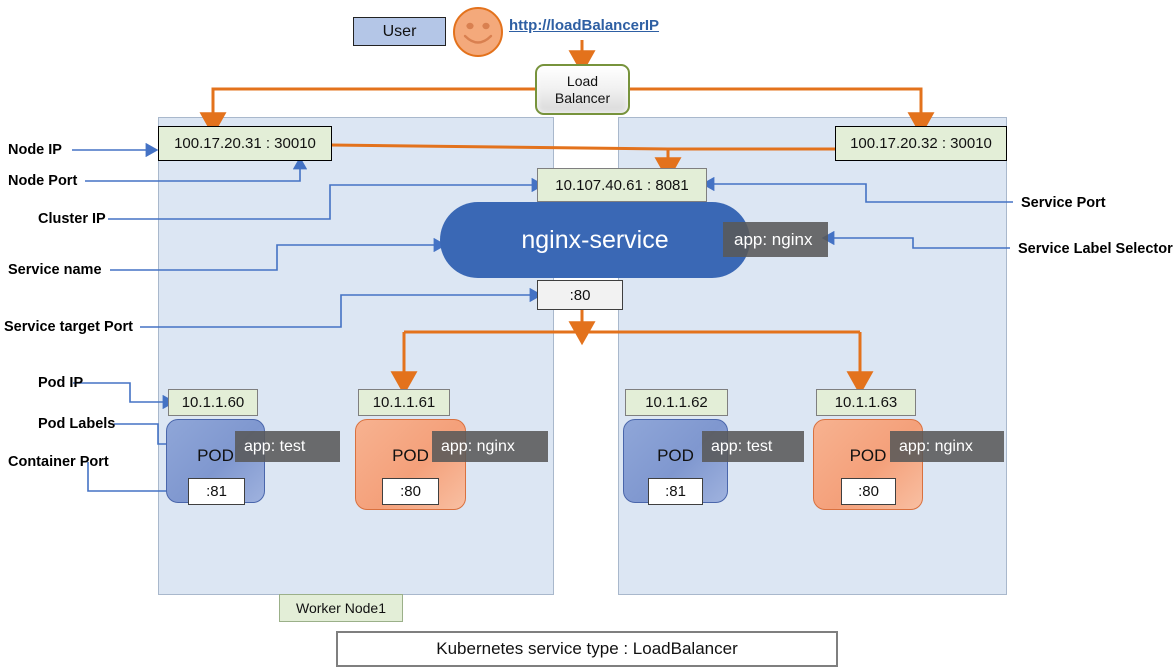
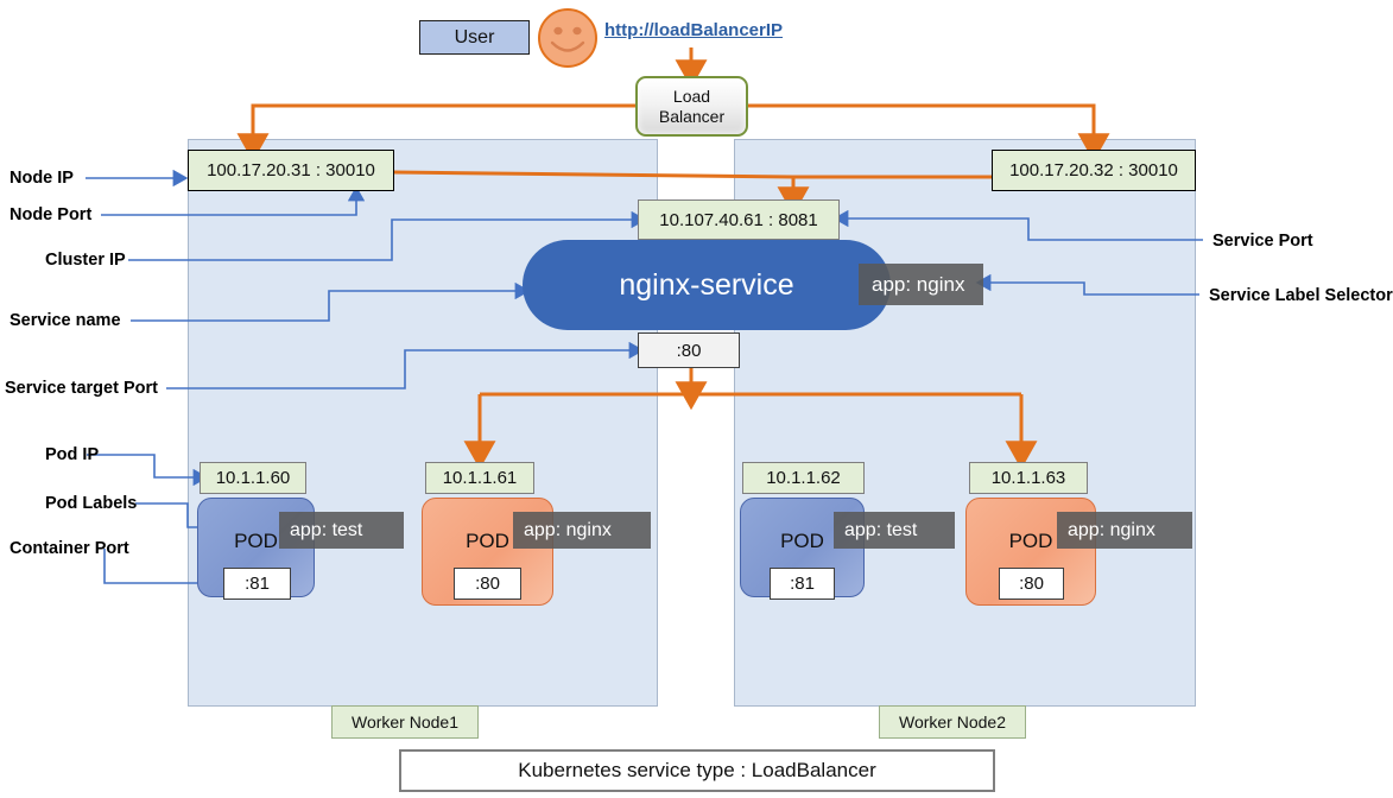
  User
  http://loadBalancerIP
  Load
  Balancer
  100.17.20.31 : 30010
  100.17.20.32 : 30010
  10.107.40.61 : 8081
  nginx-service
  app: nginx
  :80
  10.1.1.60
  POD
  app: test
  :81
  10.1.1.61
  POD
  app: nginx
  :80
  10.1.1.62
  POD
  app: test
  :81
  10.1.1.63
  POD
  app: nginx
  :80
  Node IP
  Node Port
  Cluster IP
  Service name
  Service target Port
  Pod IP
  Pod Labels
  Container Port
  Service Port
  Service Label Selector
  Worker Node1
+ Worker Node2
  Kubernetes service type : LoadBalancer
